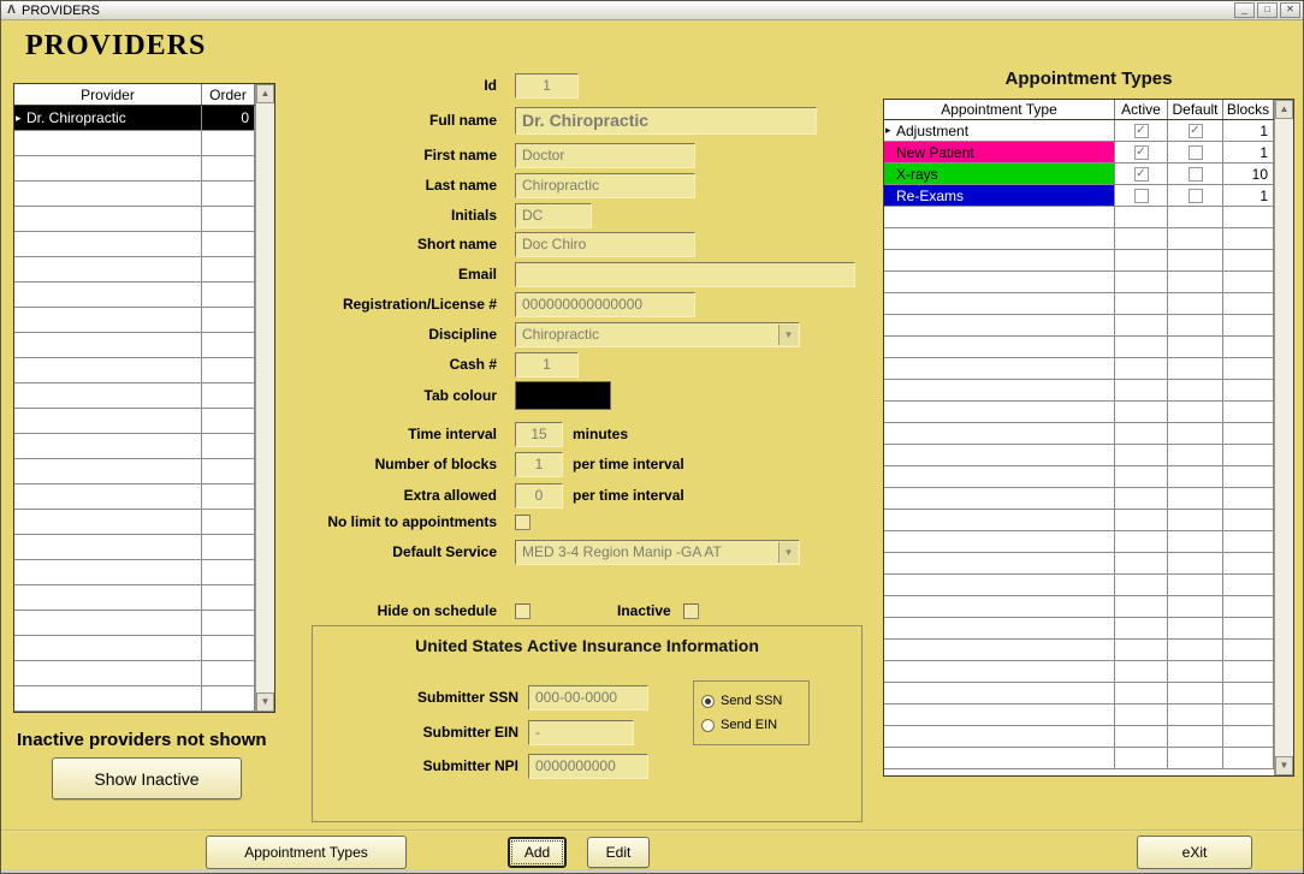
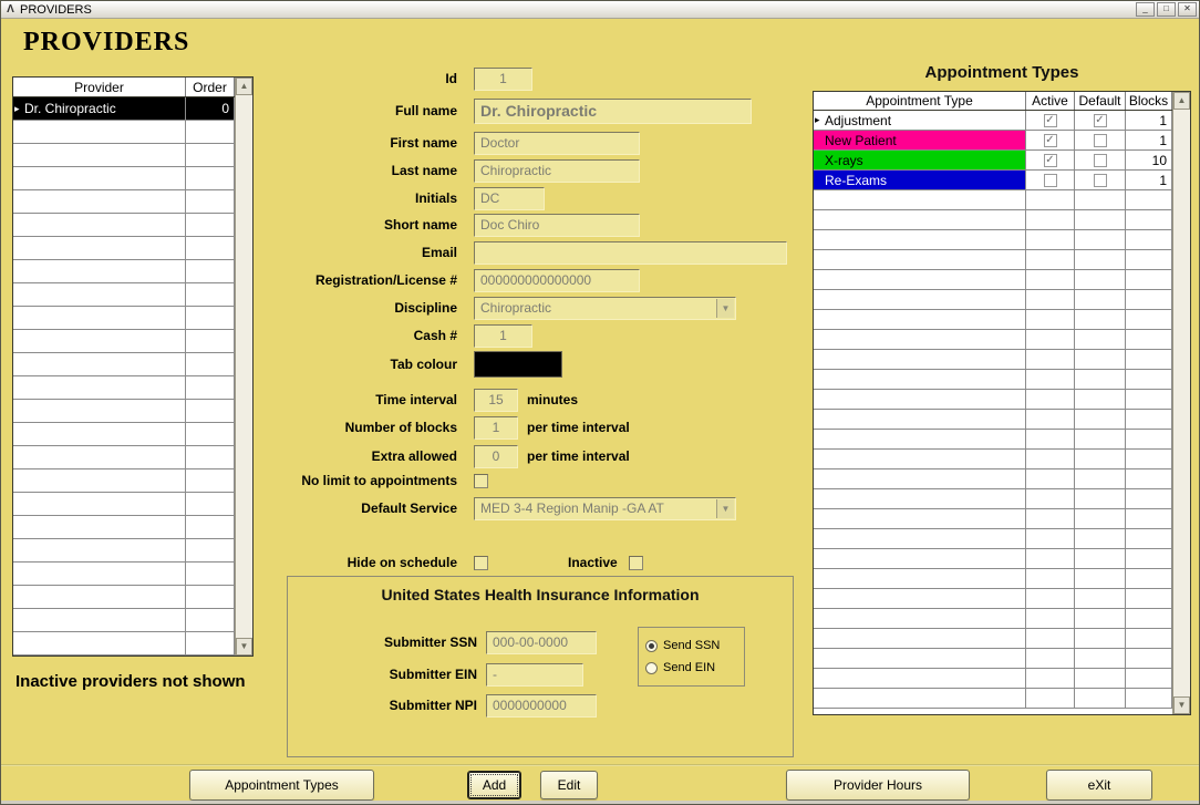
  Λ
  PROVIDERS
  _
  □
  ✕
  PROVIDERS
  Provider
  Order
  ▸
  Dr. Chiropractic
  0
  ▲
  ▼
  Inactive providers not shown
- Show Inactive
  Id
  1
  Full name
  Dr. Chiropractic
  First name
  Doctor
  Last name
  Chiropractic
  Initials
  DC
  Short name
  Doc Chiro
  Email
  Registration/License #
  000000000000000
  Discipline
  Chiropractic
  ▼
  Cash #
  1
  Tab colour
  Time interval
  15
  minutes
  Number of blocks
  1
  per time interval
  Extra allowed
  0
  per time interval
  No limit to appointments
  Default Service
  MED 3-4 Region Manip -GA AT
  ▼
  Hide on schedule
  Inactive
- United States Active Insurance Information
+ United States Health Insurance Information
  Submitter SSN
  000-00-0000
  Submitter EIN
  -
  Submitter NPI
  0000000000
  Send SSN
  Send EIN
  Appointment Types
  Appointment Type
  Active
  Default
  Blocks
  ▸
  Adjustment
  ✓
  ✓
  1
  New Patient
  ✓
  1
  X-rays
  ✓
  10
  Re-Exams
  1
  ▲
  ▼
  Appointment Types
  Add
  Edit
+ Provider Hours
  eXit
